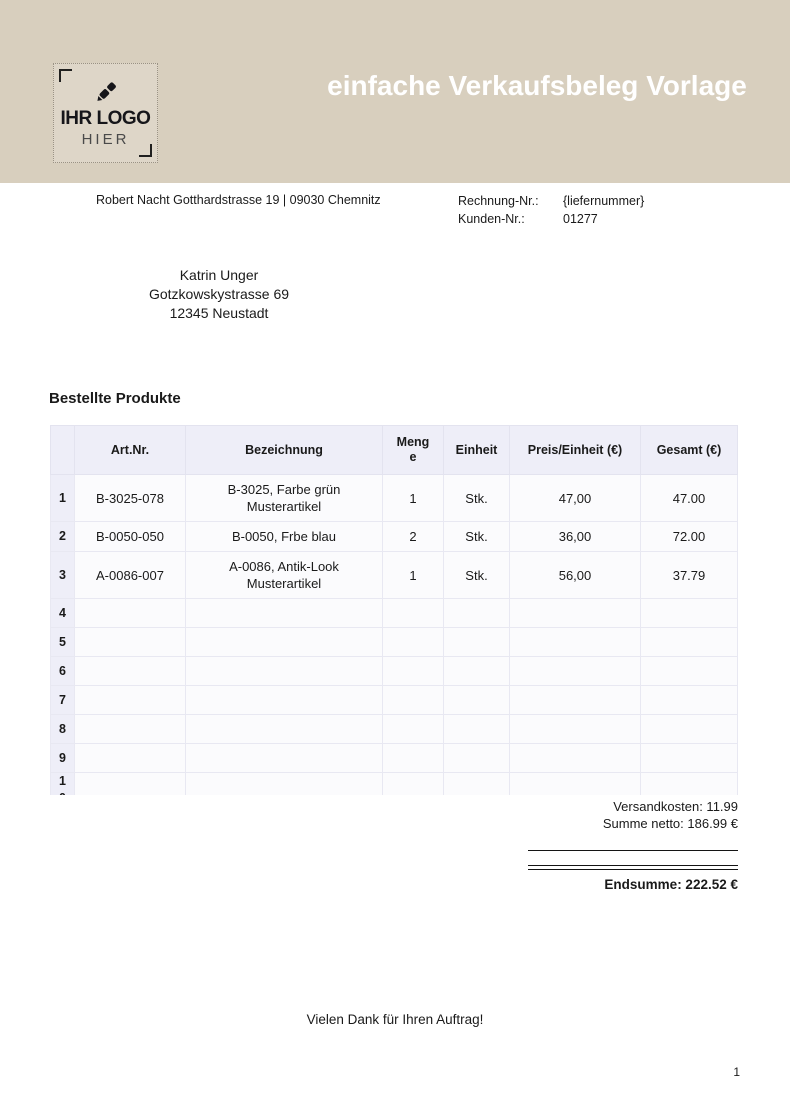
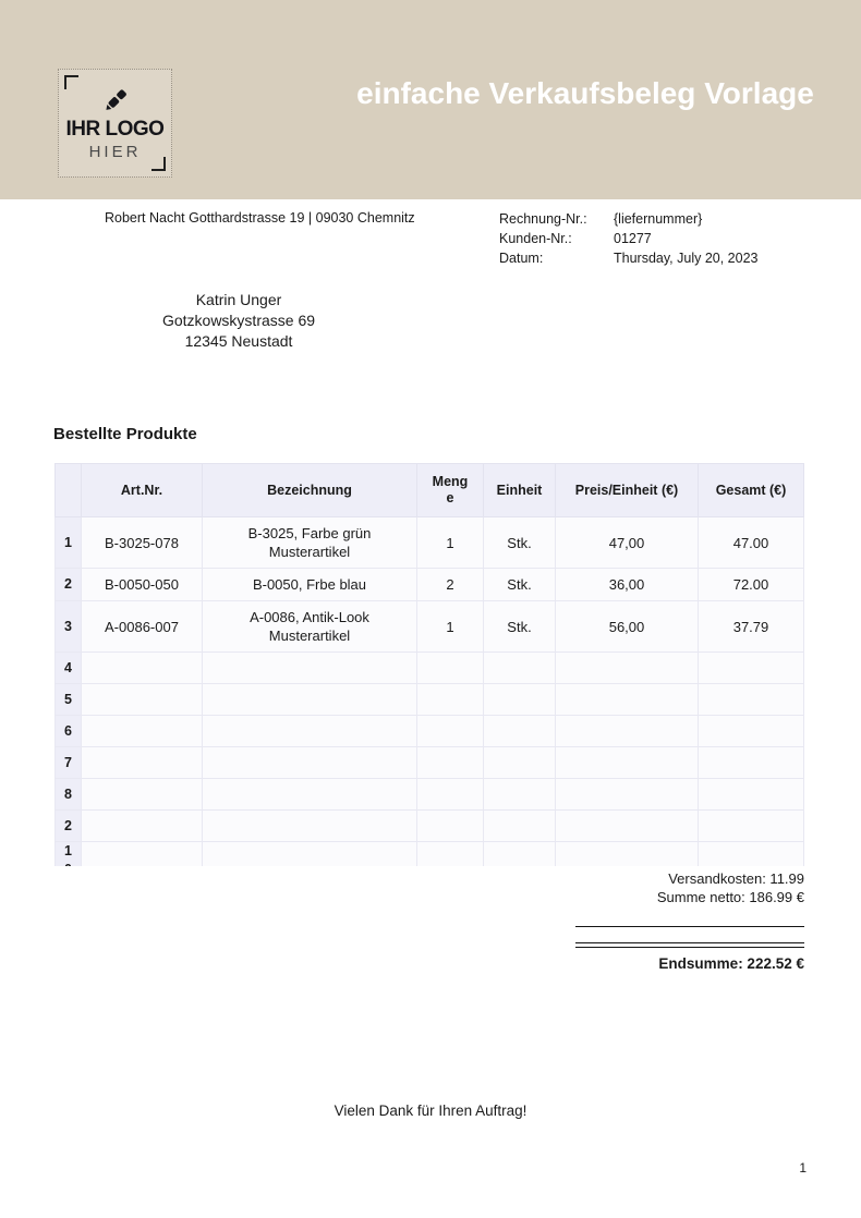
  IHR LOGO
  HIER
  einfache Verkaufsbeleg Vorlage
  Robert Nacht Gotthardstrasse 19 | 09030 Chemnitz
  Rechnung-Nr.:
  {liefernummer}
  Kunden-Nr.:
  01277
+ Datum:
+ Thursday, July 20, 2023
  Katrin Unger
  Gotzkowskystrasse 69
  12345 Neustadt
  Bestellte Produkte
  	Art.Nr.	Bezeichnung	Menge	Einheit	Preis/Einheit (€)	Gesamt (€)
  1	B-3025-078	B-3025, Farbe grün Musterartikel	1	Stk.	47,00	47.00
  2	B-0050-050	B-0050, Frbe blau	2	Stk.	36,00	72.00
  3	A-0086-007	A-0086, Antik-Look Musterartikel	1	Stk.	56,00	37.79
  4
  5
  6
  7
  8
- 9
+ 2
  Versandkosten: 11.99
  Summe netto: 186.99 €
  Endsumme: 222.52 €
  Vielen Dank für Ihren Auftrag!
  1
